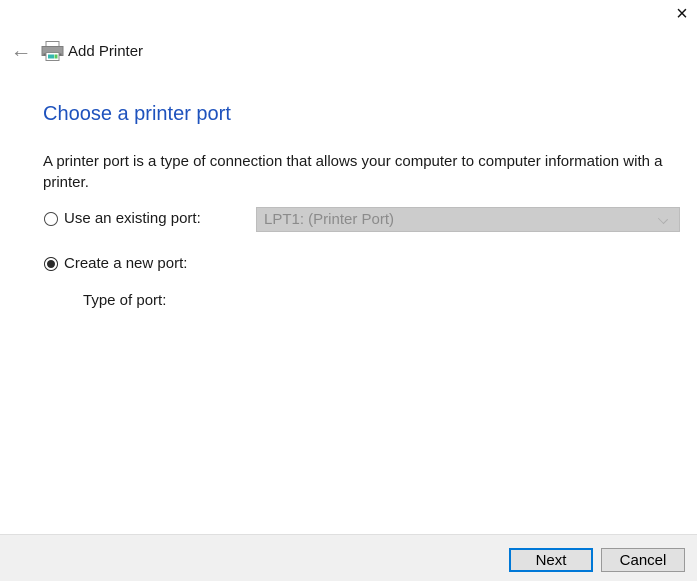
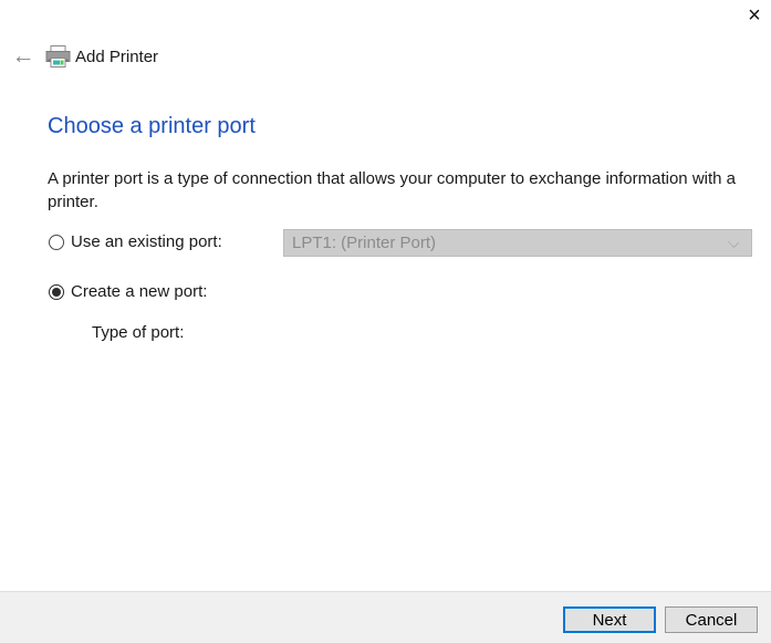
  ×
  ←
  Add Printer
  Choose a printer port
- A printer port is a type of connection that allows your computer to computer information with a printer.
+ A printer port is a type of connection that allows your computer to exchange information with a printer.
  Use an existing port:
  LPT1: (Printer Port)
  Create a new port:
  Type of port:
  Next
  Cancel
